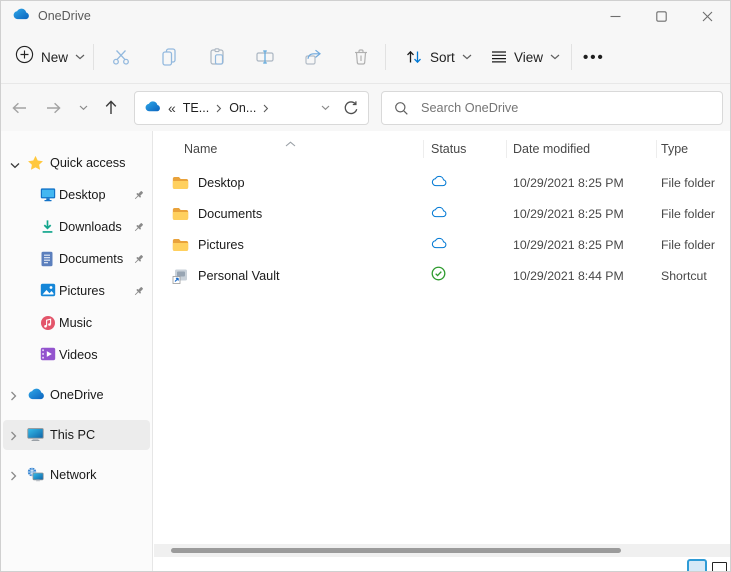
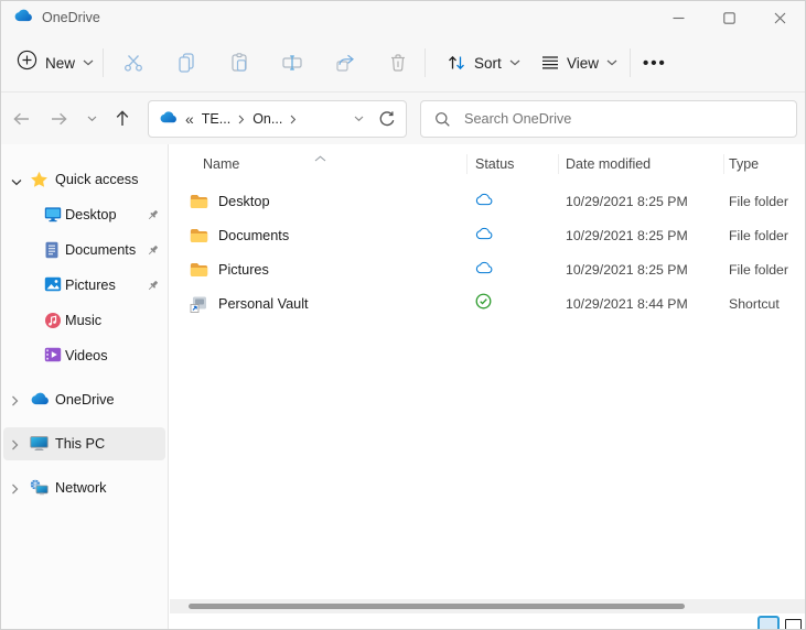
  OneDrive
  New
  Sort
  View
  •••
  «
  TE...
  On...
  Search OneDrive
  Quick access
  Desktop
- Downloads
  Documents
  Pictures
  Music
  Videos
  OneDrive
  This PC
  Network
  Name
  Status
  Date modified
  Type
  Desktop
  10/29/2021 8:25 PM
  File folder
  Documents
  10/29/2021 8:25 PM
  File folder
  Pictures
  10/29/2021 8:25 PM
  File folder
  Personal Vault
  10/29/2021 8:44 PM
  Shortcut
